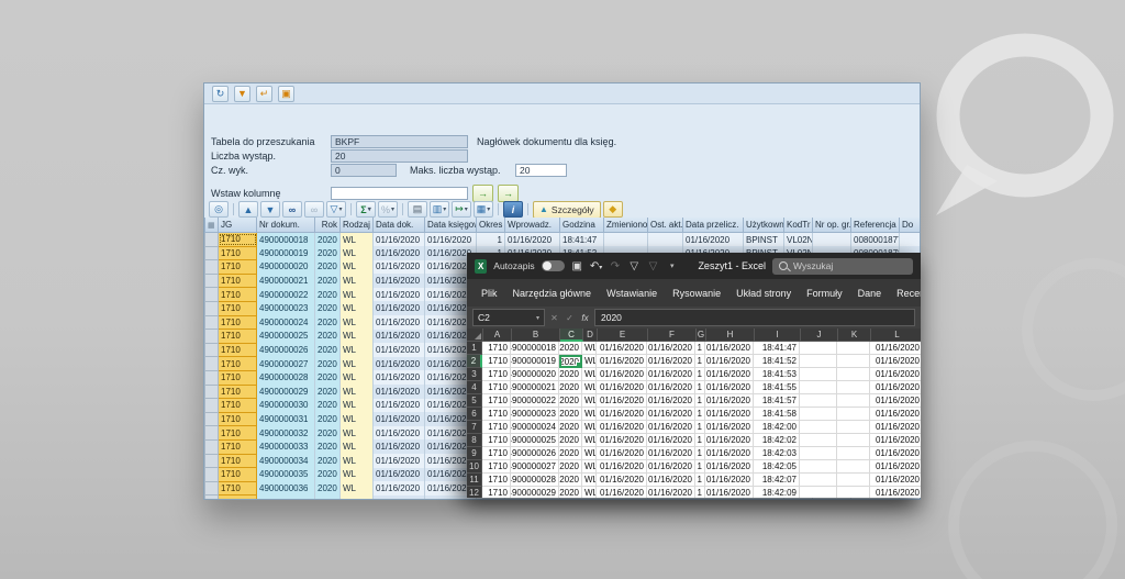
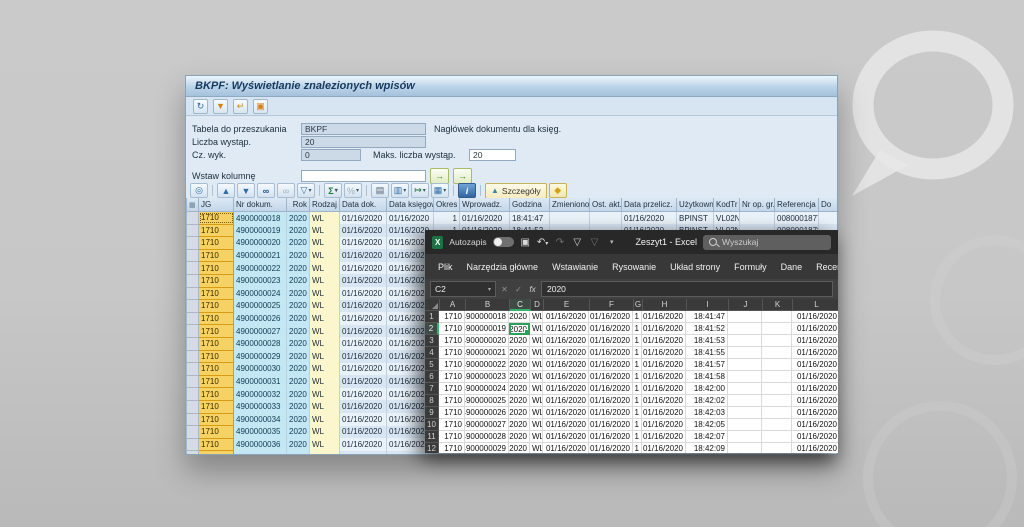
+ BKPF: Wyświetlanie znalezionych wpisów
  ↻
  ▼
  ↵
  ▣
  Tabela do przeszukania
  BKPF
  Nagłówek dokumentu dla księg.
  Liczba wystąp.
  20
  Cz. wyk.
  0
  Maks. liczba wystąp.
  20
  Wstaw kolumnę
  →
  →
  ◎
  ▲
  ▼
  ∞
  ∞
  ▽
  Σ
  %
  ▤
  ▥
  ↦
  ▦
  i
  ▲
  Szczegóły
  ◆
  	JG	Nr dokum.	Rok	Rodzaj	Data dok.	Data księgo	Okres	Wprowadz.	Godzina	Zmieniono	Ost. akt.	Data przelicz.	Użytkown	KodTr	Nr op. gr.	Referencja	Do
  	1710	4900000018	2020	WL	01/16/2020	01/16/2020	1	01/16/2020	18:41:47			01/16/2020	BPINST	VL02N		008000187
  	1710	4900000020	2020	WL	01/16/2020	01/16/202
  	1710	4900000021	2020	WL	01/16/2020	01/16/202
  	1710	4900000022	2020	WL	01/16/2020	01/16/202
  	1710	4900000023	2020	WL	01/16/2020	01/16/202
  	1710	4900000024	2020	WL	01/16/2020	01/16/202
  	1710	4900000025	2020	WL	01/16/2020	01/16/202
  	1710	4900000026	2020	WL	01/16/2020	01/16/202
  	1710	4900000027	2020	WL	01/16/2020	01/16/202
  	1710	4900000028	2020	WL	01/16/2020	01/16/202
  	1710	4900000029	2020	WL	01/16/2020	01/16/202
  	1710	4900000030	2020	WL	01/16/2020	01/16/202
  	1710	4900000031	2020	WL	01/16/2020	01/16/202
  	1710	4900000032	2020	WL	01/16/2020	01/16/202
  	1710	4900000033	2020	WL	01/16/2020	01/16/202
  	1710	4900000034	2020	WL	01/16/2020	01/16/202
  	1710	4900000035	2020	WL	01/16/2020	01/16/202
  	1710	4900000036	2020	WL	01/16/2020	01/16/202
  X
  Autozapis
  ▣
  ↷
  ▽
  ▽
  Zeszyt1 - Excel
  Wyszukaj
  Plik
  Narzędzia główne
  Wstawianie
  Rysowanie
  Układ strony
  Formuły
  Dane
  C2
  ✕
  ✓
  fx
  2020
  A
  B
  C
  D
  E
  F
  G
  H
  I
  J
  K
  L
  1
  1710
  900000018
  2020
  WL
  01/16/2020
  01/16/2020
  1
  01/16/2020
  18:41:47
  01/16/2020
  2
  1710
  900000019
  2020
  WL
  01/16/2020
  01/16/2020
  1
  01/16/2020
  18:41:52
  01/16/2020
  3
  1710
  900000020
  2020
  WL
  01/16/2020
  01/16/2020
  1
  01/16/2020
  18:41:53
  01/16/2020
  4
  1710
  900000021
  2020
  WL
  01/16/2020
  01/16/2020
  1
  01/16/2020
  18:41:55
  01/16/2020
  5
  1710
  900000022
  2020
  WL
  01/16/2020
  01/16/2020
  1
  01/16/2020
  18:41:57
  01/16/2020
  6
  1710
  900000023
  2020
  WL
  01/16/2020
  01/16/2020
  1
  01/16/2020
  18:41:58
  01/16/2020
  7
  1710
  900000024
  2020
  WL
  01/16/2020
  01/16/2020
  1
  01/16/2020
  18:42:00
  01/16/2020
  8
  1710
  900000025
  2020
  WL
  01/16/2020
  01/16/2020
  1
  01/16/2020
  18:42:02
  01/16/2020
  9
  1710
  900000026
  2020
  WL
  01/16/2020
  01/16/2020
  1
  01/16/2020
  18:42:03
  01/16/2020
  10
  1710
  900000027
  2020
  WL
  01/16/2020
  01/16/2020
  1
  01/16/2020
  18:42:05
  01/16/2020
  11
  1710
  900000028
  2020
  WL
  01/16/2020
  01/16/2020
  1
  01/16/2020
  18:42:07
  01/16/2020
  12
  1710
  900000029
  2020
  WL
  01/16/2020
  01/16/2020
  1
  01/16/2020
  18:42:09
  01/16/2020
